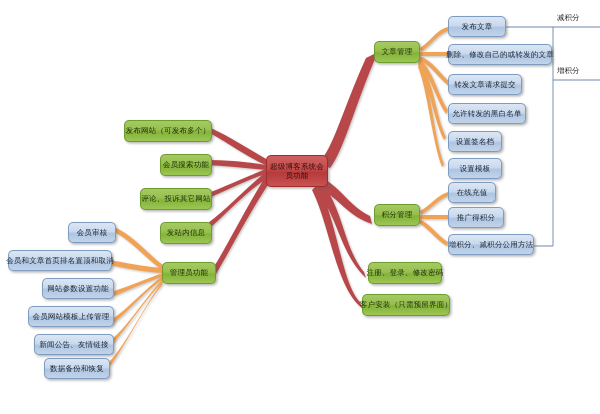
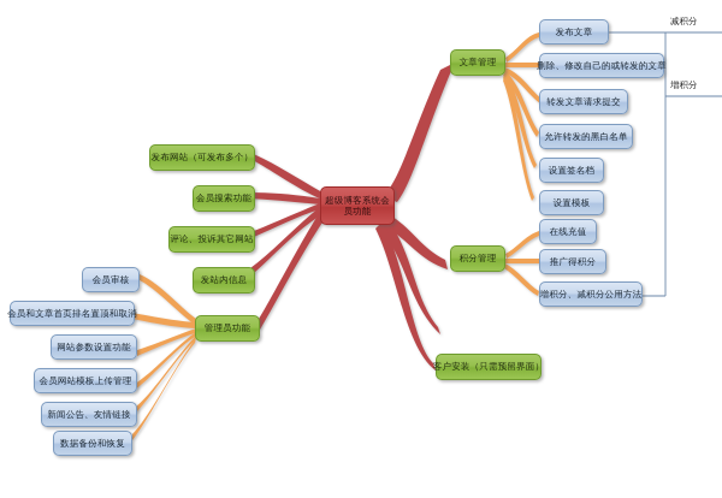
  超级博客系统会员功能
  文章管理
  积分管理
  管理员功能
  发布文章
  删除、修改自己的或转发的文章
  转发文章请求提交
  允许转发的黑白名单
  设置签名档
  设置模板
  在线充值
  推广得积分
  增积分、减积分公用方法
  发布网站（可发布多个）
  会员搜索功能
  评论、投诉其它网站
  发站内信息
- 注册、登录、修改密码
  客户安装（只需预留界面）
  会员审核
  会员和文章首页排名置顶和取消
  网站参数设置功能
  会员网站模板上传管理
  新闻公告、友情链接
  数据备份和恢复
  减积分
  增积分
